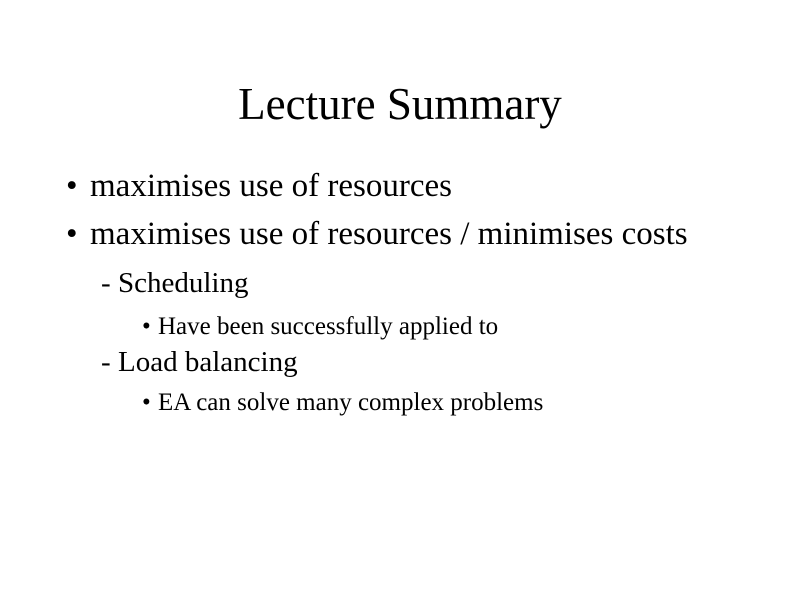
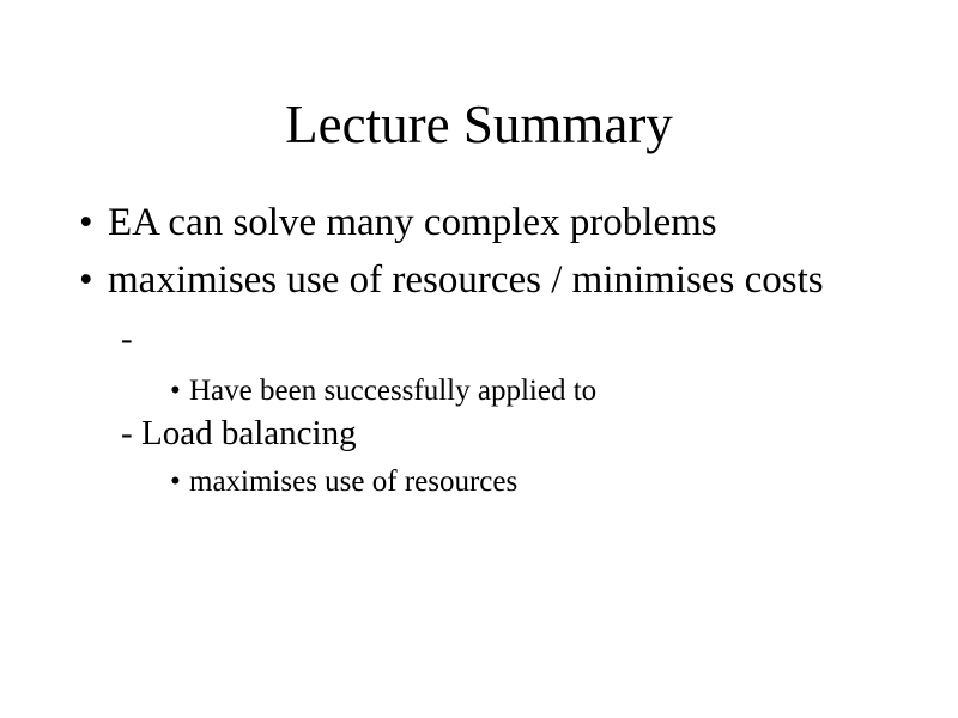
  Lecture Summary
  •
- maximises use of resources
+ EA can solve many complex problems
  •
  maximises use of resources / minimises costs
  -
- Scheduling
  •
  Have been successfully applied to
  -
  Load balancing
  •
- EA can solve many complex problems
+ maximises use of resources
